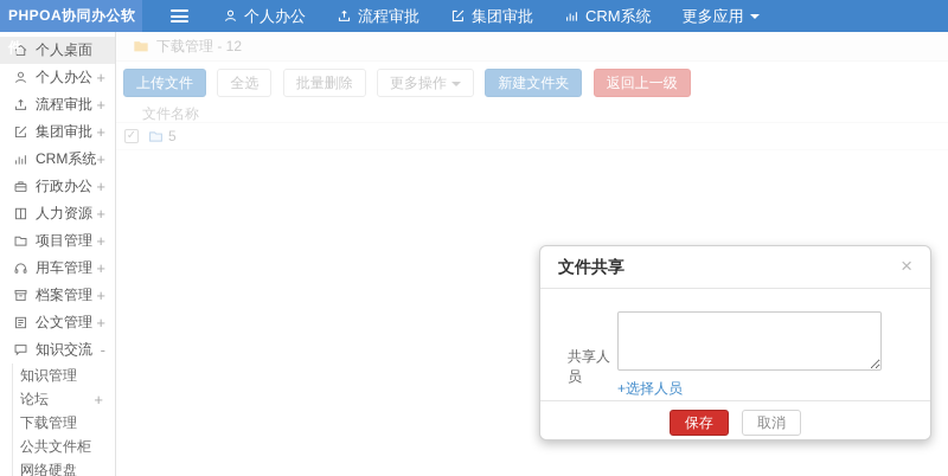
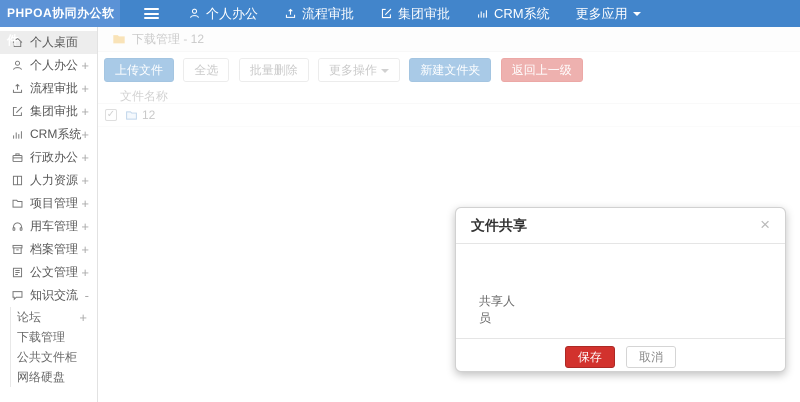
  PHPOA协同办公软件
  个人办公
  流程审批
  集团审批
  CRM系统
  更多应用
  个人桌面
  个人办公
  +
  流程审批
  +
  集团审批
  +
  CRM系统
  +
  行政办公
  +
  人力资源
  +
  项目管理
  +
  用车管理
  +
  档案管理
  +
  公文管理
  +
  知识交流
  -
- 知识管理
  论坛
  +
  下载管理
  公共文件柜
  网络硬盘
  下载管理 - 12
  上传文件 全选 批量删除 更多操作 新建文件夹 返回上一级
  文件名称
  ✓
- 5
+ 12
  文件共享
  ×
  共享人员
- +选择人员
  保存 取消
